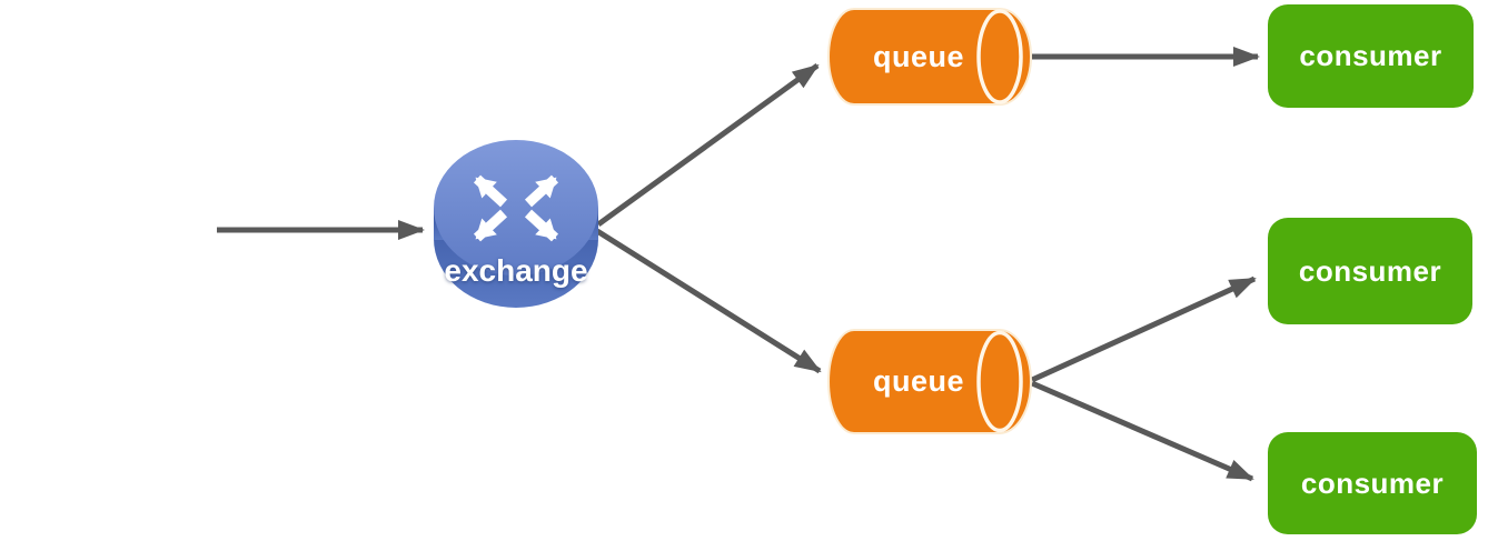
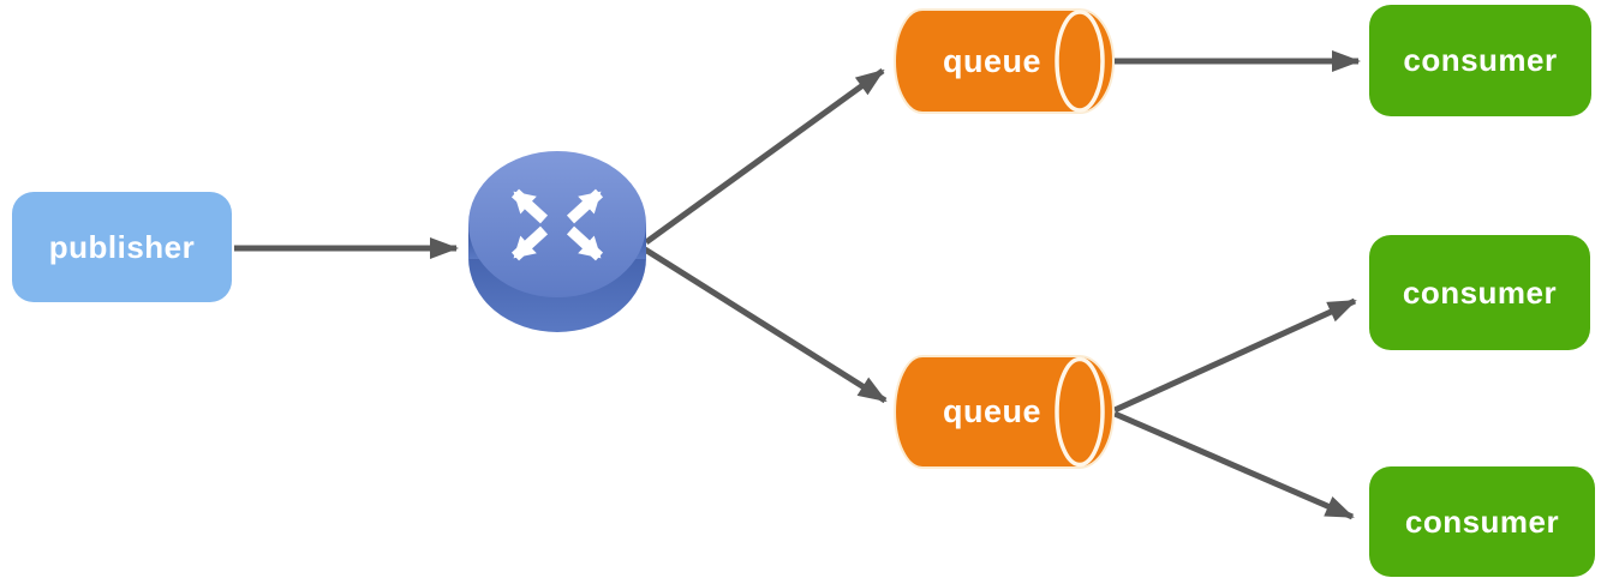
+ publisher
  consumer
  consumer
  consumer
  queue
  queue
- exchange
